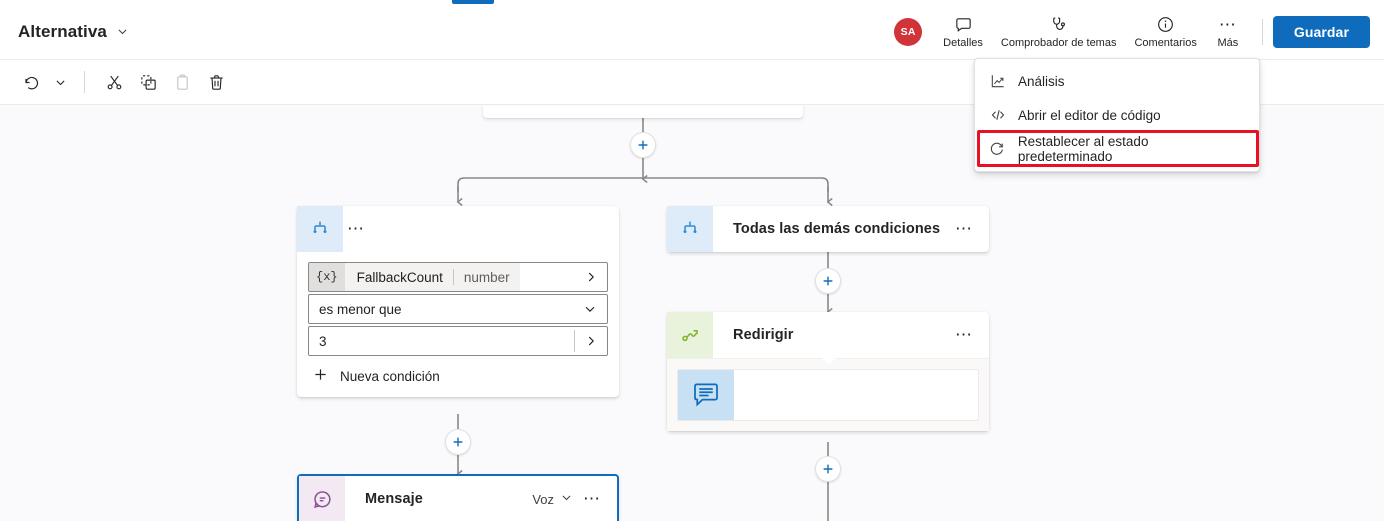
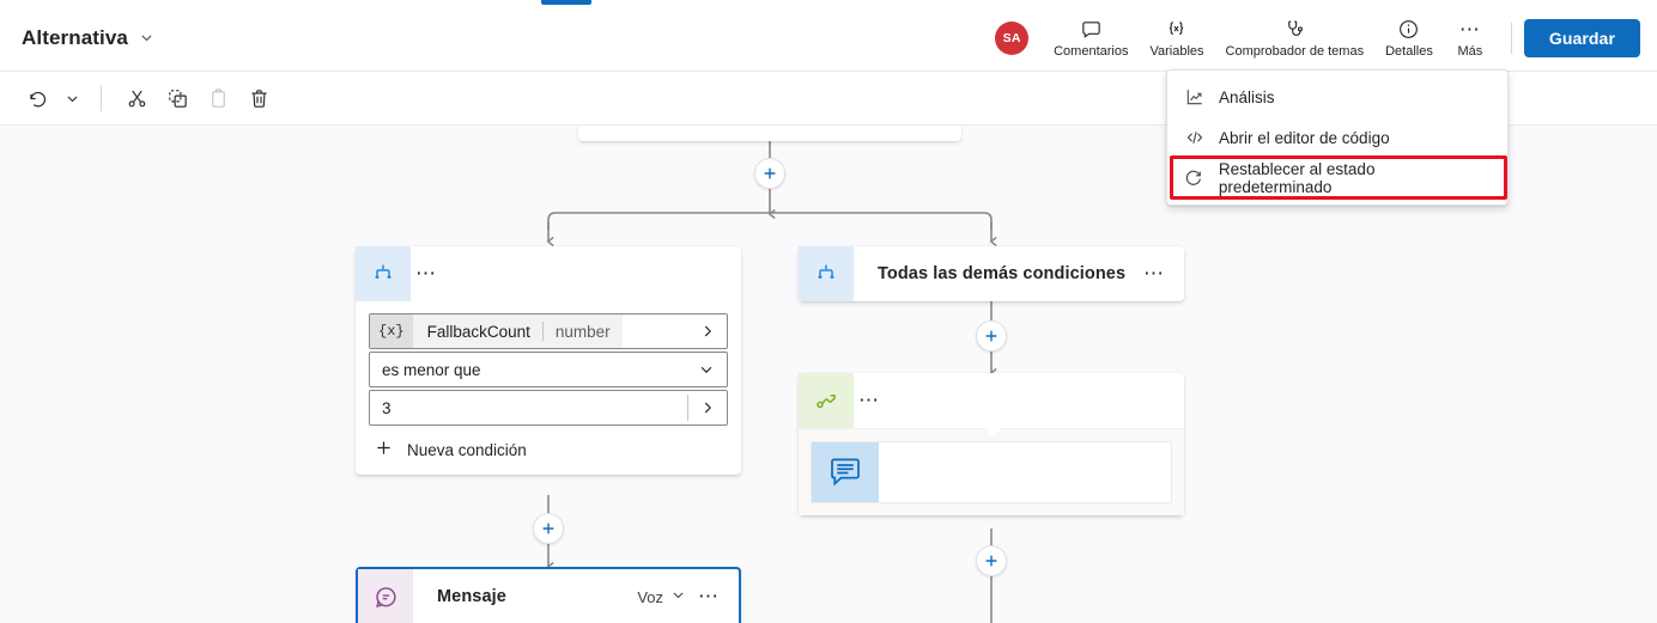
  Alternativa
  SA
- Detalles
+ Comentarios
+ Variables
  Comprobador de temas
- Comentarios
+ Detalles
  ⋯
  Más
  Guardar
  ⋯
  {x}
  FallbackCount
  number
  es menor que
  3
  Nueva condición
  Todas las demás condiciones
  ⋯
- Redirigir
  ⋯
  Mensaje
  Voz
  ⋯
  Análisis
  Abrir el editor de código
  Restablecer al estado predeterminado
